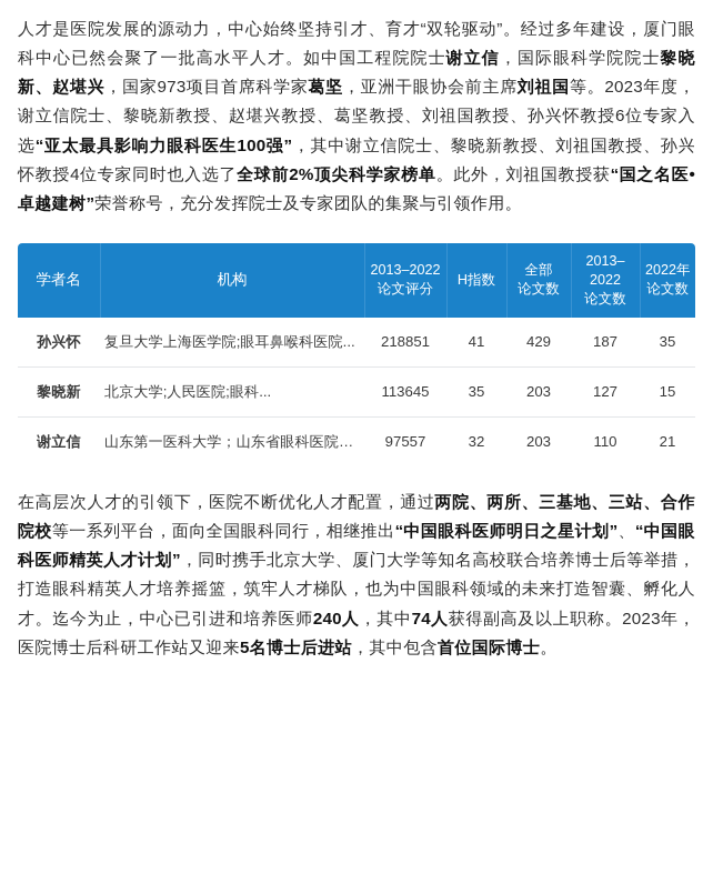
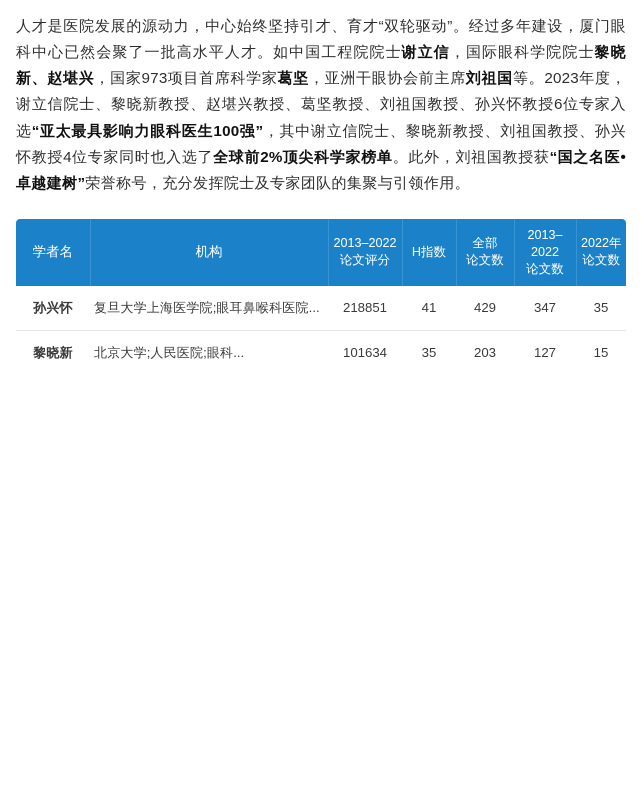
  人才是医院发展的源动力，中心始终坚持引才、育才“双轮驱动”。经过多年建设，厦门眼科中心已然会聚了一批高水平人才。如中国工程院院士谢立信，国际眼科学院院士黎晓新、赵堪兴，国家973项目首席科学家葛坚，亚洲干眼协会前主席刘祖国等。2023年度，谢立信院士、黎晓新教授、赵堪兴教授、葛坚教授、刘祖国教授、孙兴怀教授6位专家入选“亚太最具影响力眼科医生100强”，其中谢立信院士、黎晓新教授、刘祖国教授、孙兴怀教授4位专家同时也入选了全球前2%顶尖科学家榜单。此外，刘祖国教授获“国之名医•卓越建树”荣誉称号，充分发挥院士及专家团队的集聚与引领作用。
  学者名	机构	2013–2022 论文评分	H指数	全部 论文数	2013–2022 论文数	2022年 论文数
- 孙兴怀	复旦大学上海医学院;眼耳鼻喉科医院...	218851	41	429	187	35
+ 孙兴怀	复旦大学上海医学院;眼耳鼻喉科医院...	218851	41	429	347	35
- 黎晓新	北京大学;人民医院;眼科...	113645	35	203	127	15
+ 黎晓新	北京大学;人民医院;眼科...	101634	35	203	127	15
- 谢立信	山东第一医科大学；山东省眼科医院；...	97557	32	203	110	21
- 在高层次人才的引领下，医院不断优化人才配置，通过两院、两所、三基地、三站、合作院校等一系列平台，面向全国眼科同行，相继推出“中国眼科医师明日之星计划”、“中国眼科医师精英人才计划”，同时携手北京大学、厦门大学等知名高校联合培养博士后等举措，打造眼科精英人才培养摇篮，筑牢人才梯队，也为中国眼科领域的未来打造智囊、孵化人才。迄今为止，中心已引进和培养医师240人，其中74人获得副高及以上职称。2023年，医院博士后科研工作站又迎来5名博士后进站，其中包含首位国际博士。
